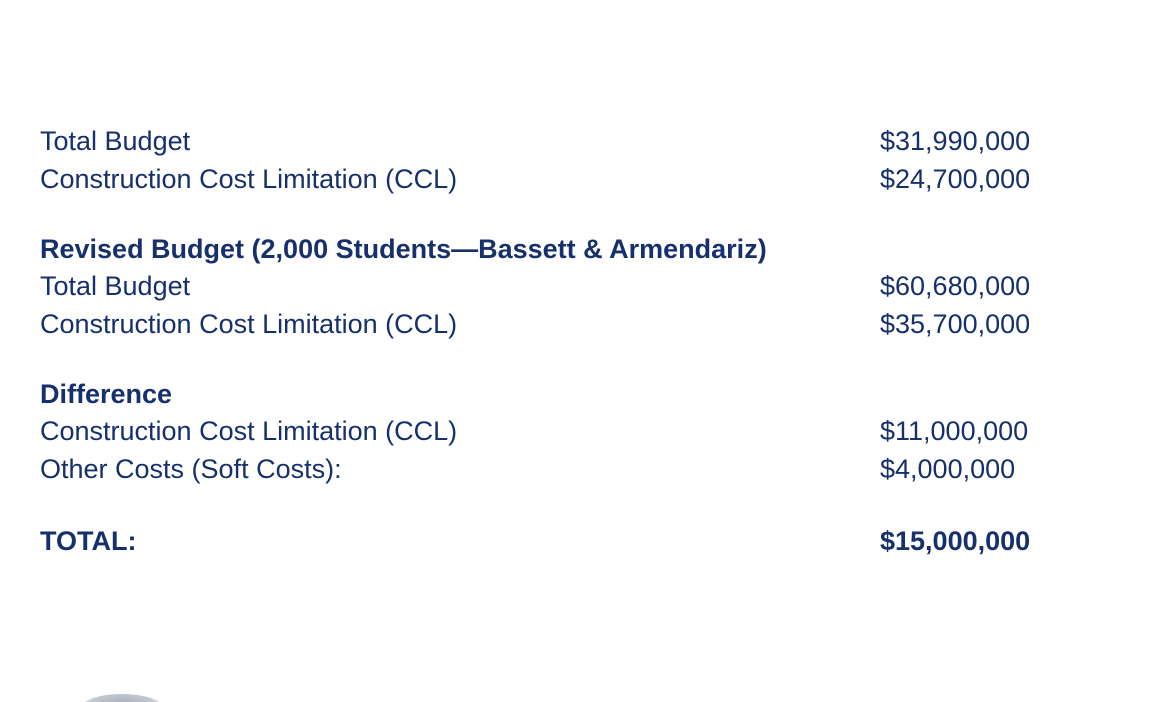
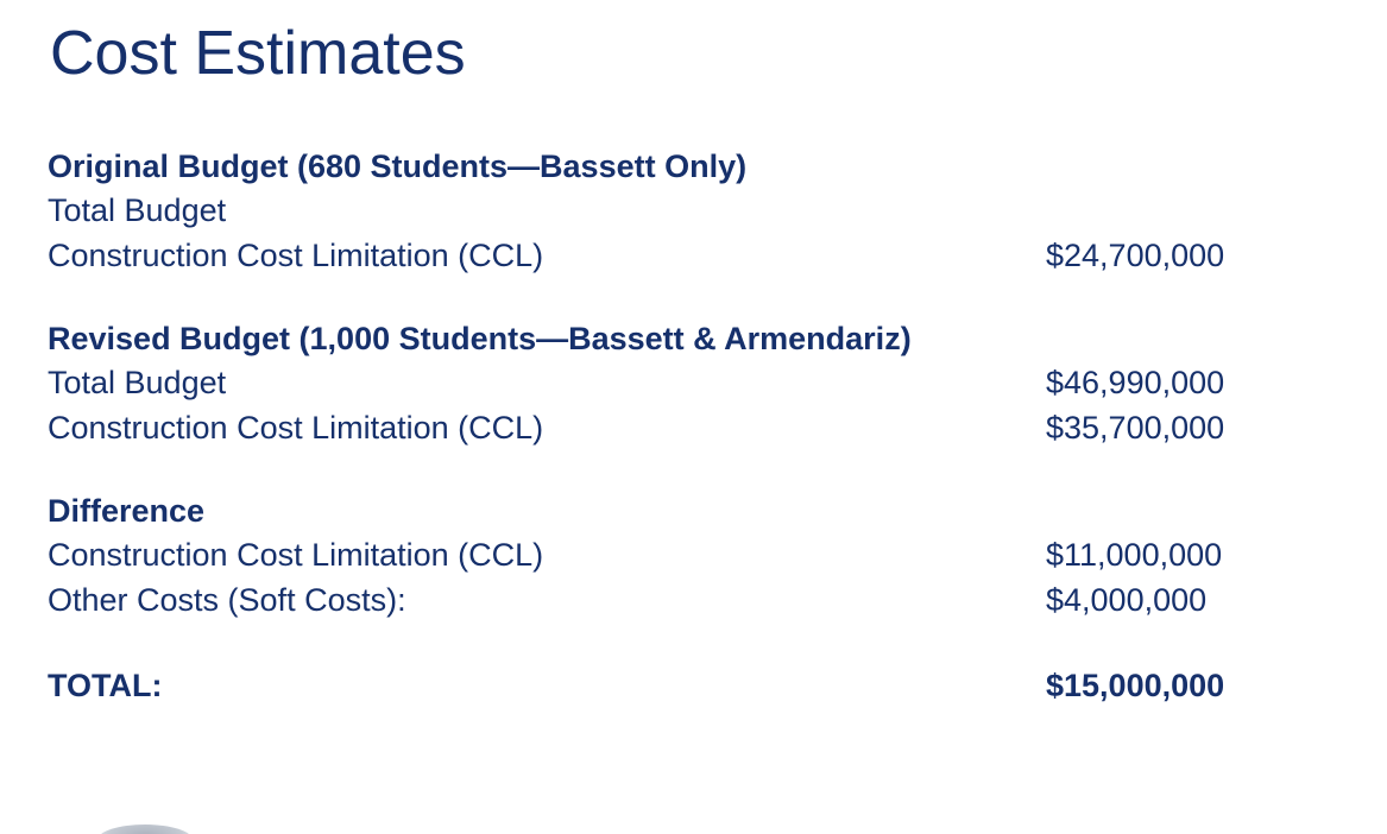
+ Cost Estimates
+ Original Budget (680 Students—Bassett Only)
  Total Budget
- $31,990,000
  Construction Cost Limitation (CCL)
  $24,700,000
- Revised Budget (2,000 Students—Bassett & Armendariz)
+ Revised Budget (1,000 Students—Bassett & Armendariz)
  Total Budget
- $60,680,000
+ $46,990,000
  Construction Cost Limitation (CCL)
  $35,700,000
  Difference
  Construction Cost Limitation (CCL)
  $11,000,000
  Other Costs (Soft Costs):
  $4,000,000
  TOTAL:
  $15,000,000
